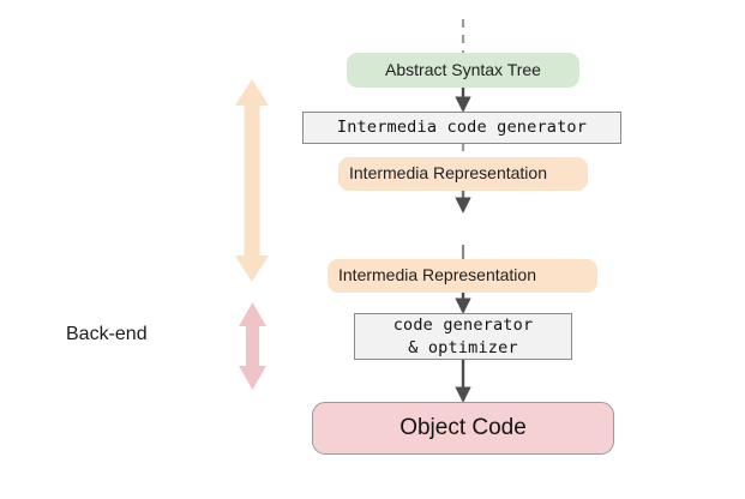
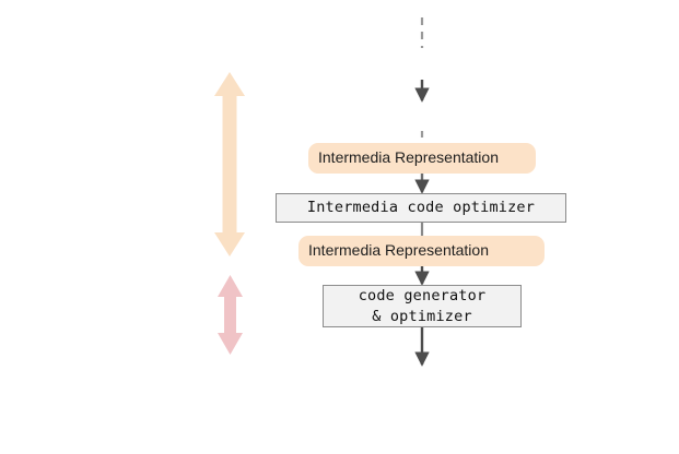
- Abstract Syntax Tree
- Intermedia code generator
  Intermedia Representation
+ Intermedia code optimizer
  Intermedia Representation
  code generator
  & optimizer
- Object Code
- Back-end
